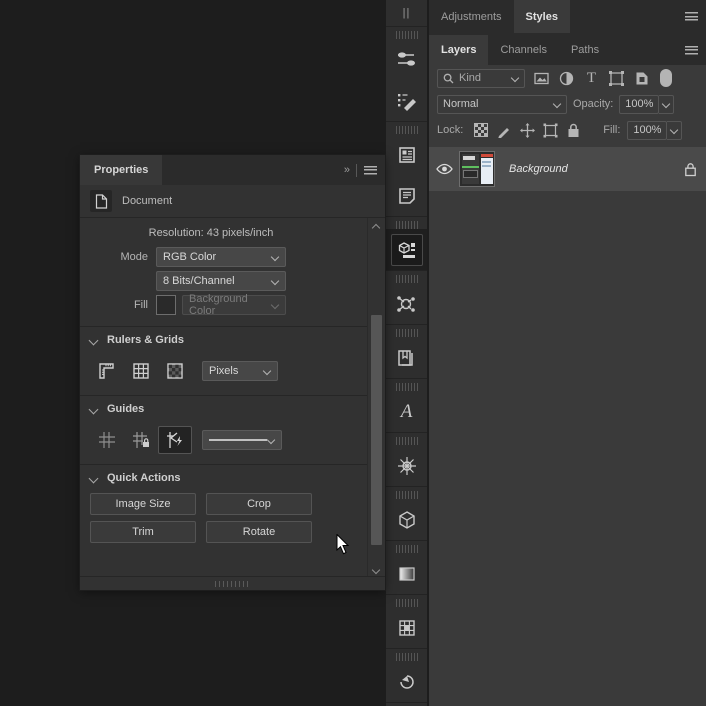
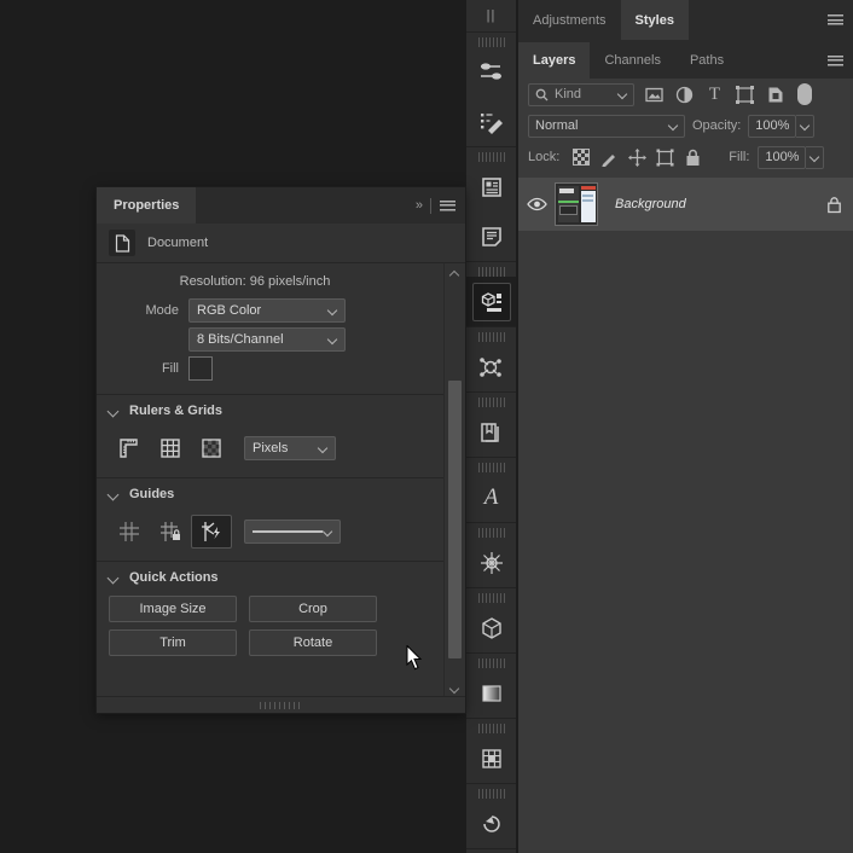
  ||
  A
  Properties
  »
  Document
- Resolution: 43 pixels/inch
+ Resolution: 96 pixels/inch
  Mode
  RGB Color
  8 Bits/Channel
  Fill
- Background Color
  Rulers & Grids
  Pixels
  Guides
  Quick Actions
  Image Size
  Crop
  Trim
  Rotate
  Adjustments
  Styles
  Layers
  Channels
  Paths
  Kind
  T
  Normal
  Opacity:
  100%
  Lock:
  Fill:
  100%
  Background
